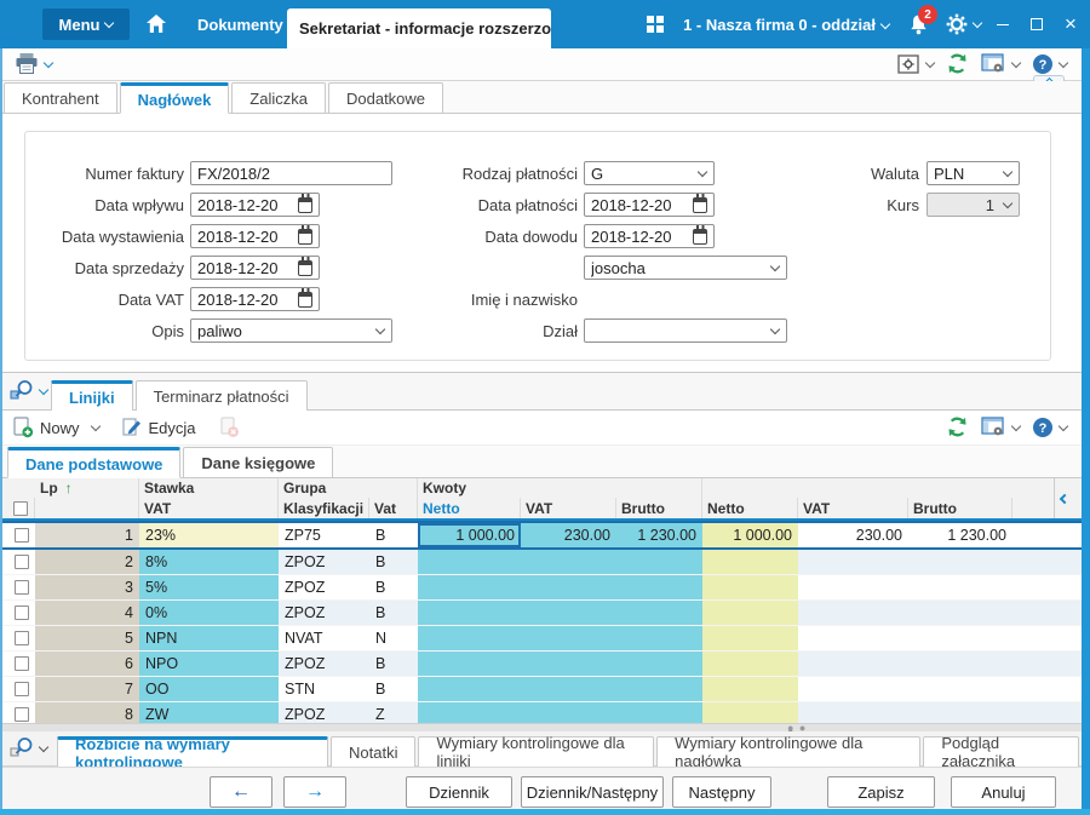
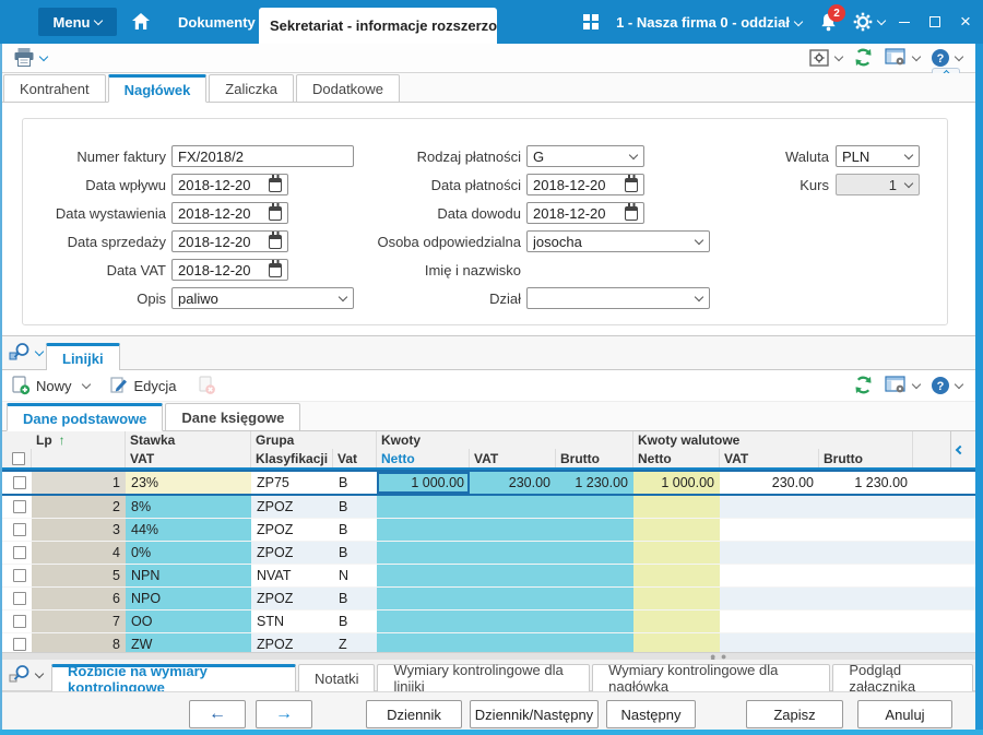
  Menu
  Dokumenty
  Sekretariat - informacje rozszerzo
  1 - Nasza firma 0 - oddział
  2
  ×
  ?
  Kontrahent
  Nagłówek
  Zaliczka
  Dodatkowe
  Numer faktury
  FX/2018/2
  Data wpływu
  2018-12-20
  Data wystawienia
  2018-12-20
  Data sprzedaży
  2018-12-20
  Data VAT
  2018-12-20
  Opis
  paliwo
  Rodzaj płatności
  G
  Data płatności
  2018-12-20
  Data dowodu
  2018-12-20
+ Osoba odpowiedzialna
  josocha
  Imię i nazwisko
  Dział
  Waluta
  PLN
  Kurs
  1
  Linijki
- Terminarz płatności
  Nowy
  Edycja
  ?
  Dane podstawowe
  Dane księgowe
  Lp
  ↑
  Stawka
  Grupa
  Kwoty
+ Kwoty walutowe
  VAT
  Klasyfikacji
  Vat
  Netto
  VAT
  Brutto
  Netto
  VAT
  Brutto
  1
  23%
  ZP75
  B
  1 000.00
  230.00
  1 230.00
  1 000.00
  230.00
  1 230.00
  2
  8%
  ZPOZ
  B
  3
- 5%
+ 44%
  ZPOZ
  B
  4
  0%
  ZPOZ
  B
  5
  NPN
  NVAT
  N
  6
  NPO
  ZPOZ
  B
  7
  OO
  STN
  B
  8
  ZW
  ZPOZ
  Z
  Rozbicie na wymiary kontrolingowe
  Notatki
  Wymiary kontrolingowe dla linijki
  Wymiary kontrolingowe dla nagłówka
  Podgląd załącznika
  ←
  →
  Dziennik
  Dziennik/Następny
  Następny
  Zapisz
  Anuluj
